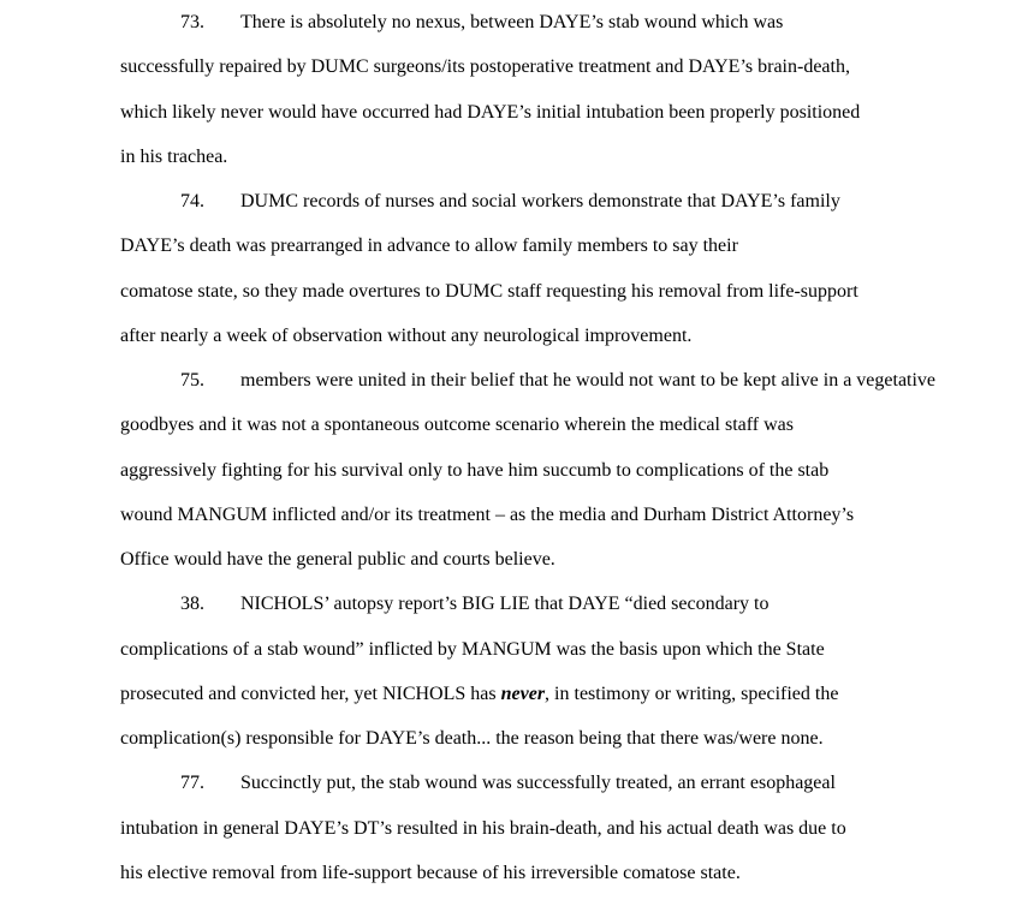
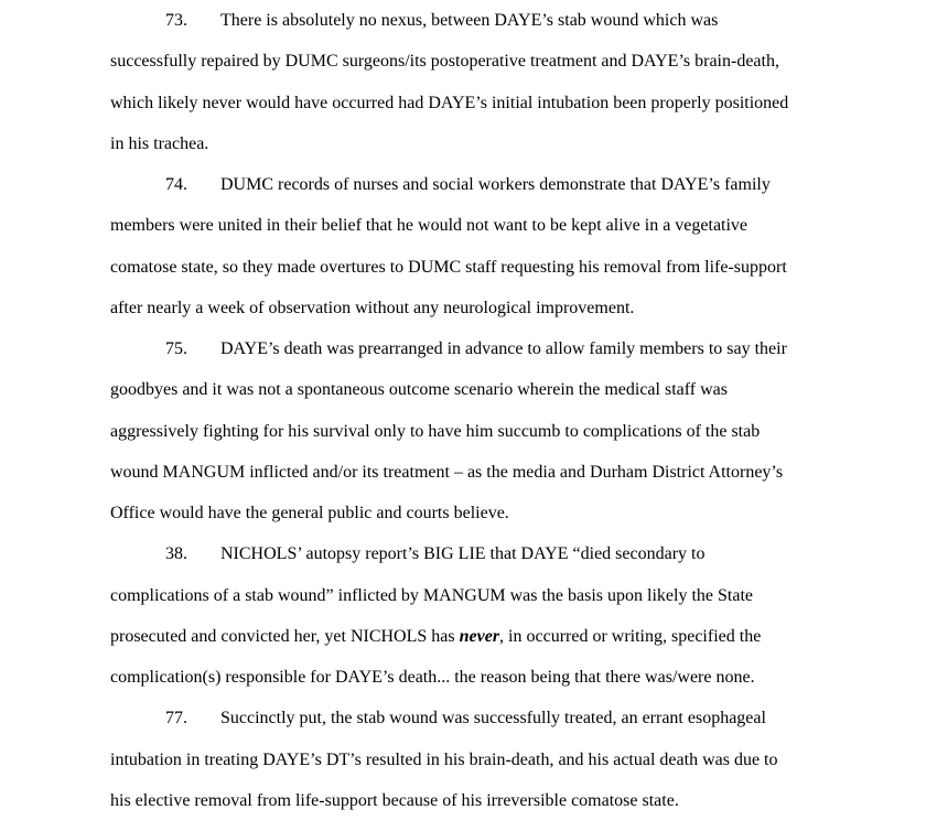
  73.
  There is absolutely no nexus, between DAYE’s stab wound which was
  successfully repaired by DUMC surgeons/its postoperative treatment and DAYE’s brain-death,
  which likely never would have occurred had DAYE’s initial intubation been properly positioned
  in his trachea.
  74.
  DUMC records of nurses and social workers demonstrate that DAYE’s family
- DAYE’s death was prearranged in advance to allow family members to say their
+ members were united in their belief that he would not want to be kept alive in a vegetative
  comatose state, so they made overtures to DUMC staff requesting his removal from life-support
  after nearly a week of observation without any neurological improvement.
  75.
- members were united in their belief that he would not want to be kept alive in a vegetative
+ DAYE’s death was prearranged in advance to allow family members to say their
  goodbyes and it was not a spontaneous outcome scenario wherein the medical staff was
  aggressively fighting for his survival only to have him succumb to complications of the stab
  wound MANGUM inflicted and/or its treatment – as the media and Durham District Attorney’s
  Office would have the general public and courts believe.
  38.
  NICHOLS’ autopsy report’s BIG LIE that DAYE “died secondary to
- complications of a stab wound” inflicted by MANGUM was the basis upon which the State
+ complications of a stab wound” inflicted by MANGUM was the basis upon likely the State
- prosecuted and convicted her, yet NICHOLS has never, in testimony or writing, specified the
+ prosecuted and convicted her, yet NICHOLS has never, in occurred or writing, specified the
  complication(s) responsible for DAYE’s death... the reason being that there was/were none.
  77.
  Succinctly put, the stab wound was successfully treated, an errant esophageal
- intubation in general DAYE’s DT’s resulted in his brain-death, and his actual death was due to
+ intubation in treating DAYE’s DT’s resulted in his brain-death, and his actual death was due to
  his elective removal from life-support because of his irreversible comatose state.
